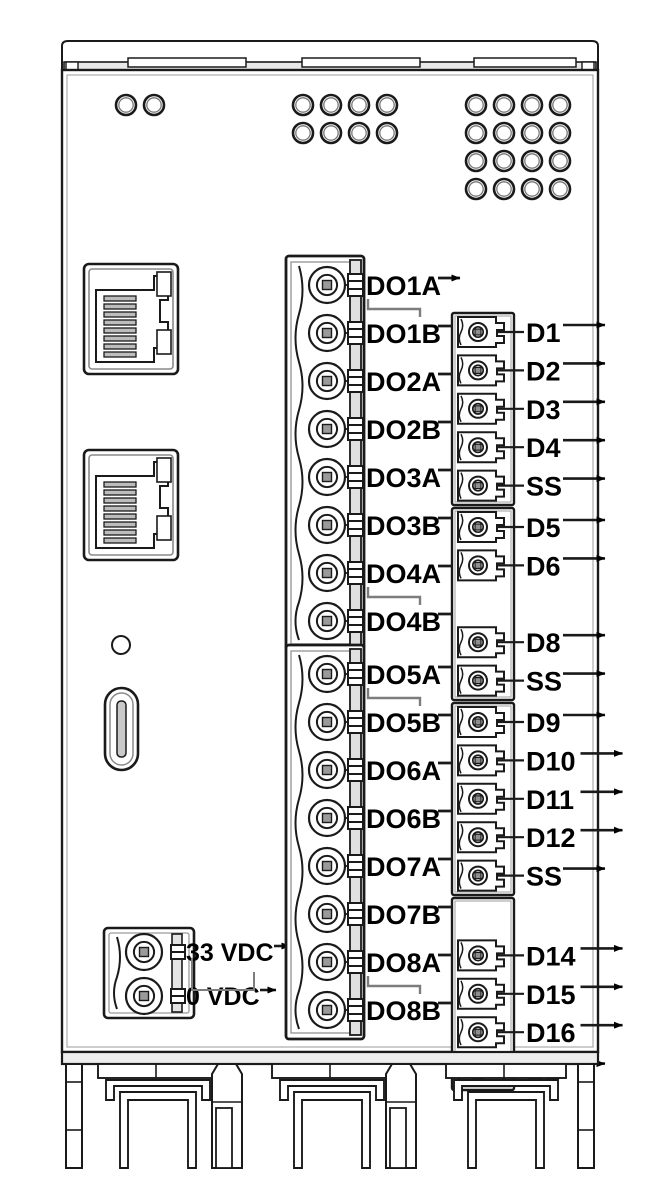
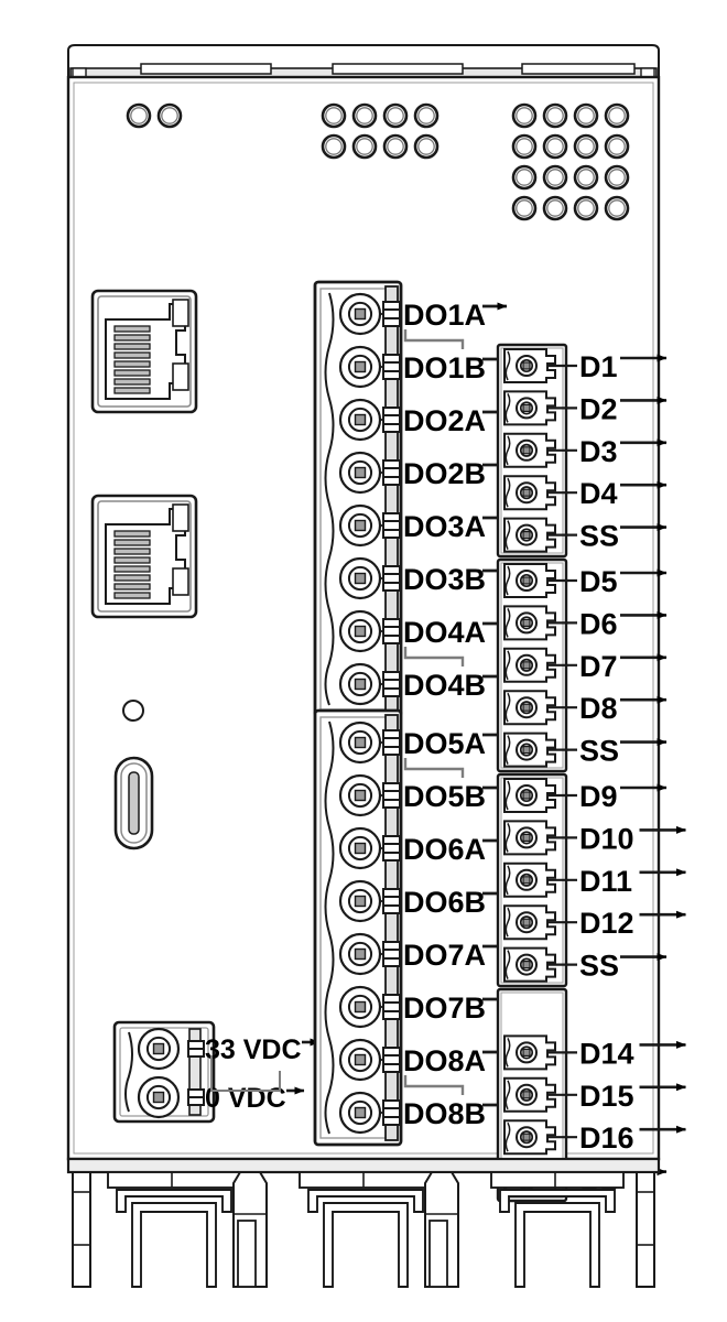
  33 VDC
  0 VDC
  DO1A
  DO1B
  DO2A
  DO2B
  DO3A
  DO3B
  DO4A
  DO4B
  DO5A
  DO5B
  DO6A
  DO6B
  DO7A
  DO7B
  DO8A
  DO8B
  D1
  D2
  D3
  D4
  SS
  D5
  D6
+ D7
  D8
  SS
  D9
  D10
  D11
  D12
  SS
  D14
  D15
  D16
